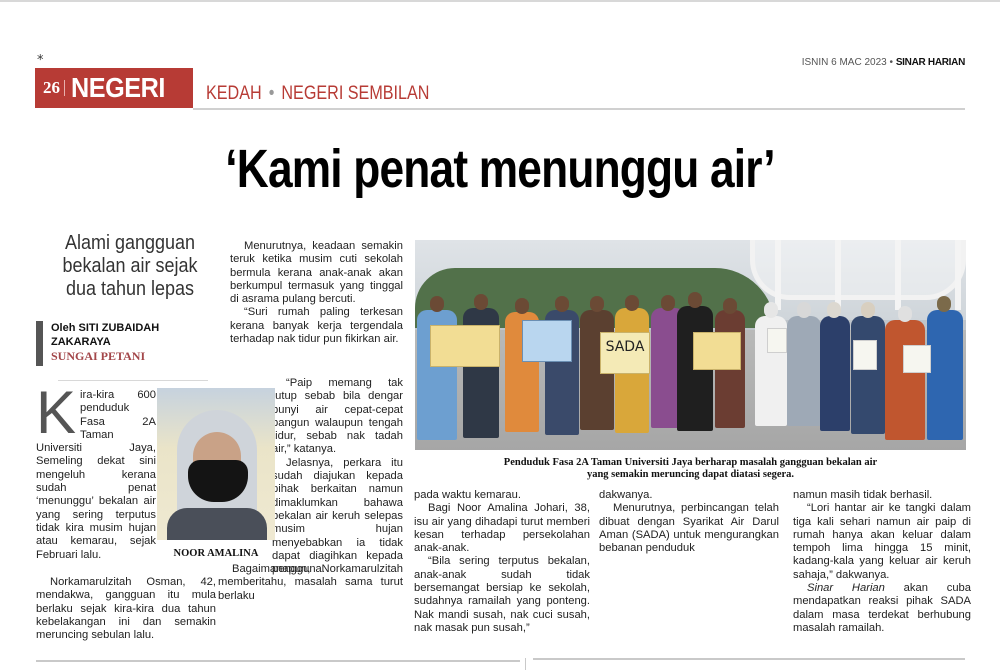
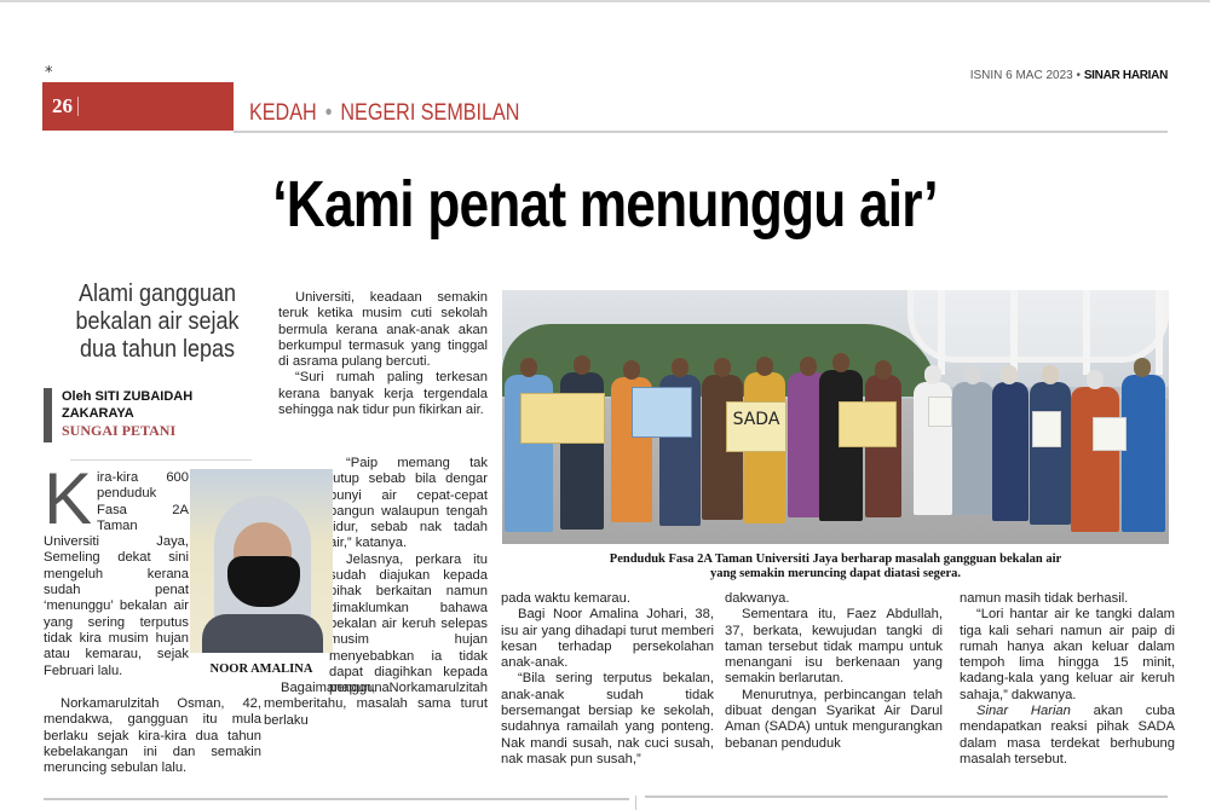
  *
  26
- NEGERI
  KEDAH • NEGERI SEMBILAN
  ISNIN 6 MAC 2023 • SINAR HARIAN
  ‘Kami penat menunggu air’
  Alami gangguan bekalan air sejak dua tahun lepas
  Oleh SITI ZUBAIDAH ZAKARAYA
  SUNGAI PETANI
  K
  ira-kira 600 penduduk Fasa 2A Taman Universiti Jaya, Semeling dekat sini mengeluh kerana sudah penat ‘menunggu’ bekalan air yang sering terputus tidak kira musim hujan atau kemarau, sejak Februari lalu.
  Norkamarulzitah Osman, 42, mendakwa, gangguan itu mula berlaku sejak kira-kira dua tahun kebelakangan ini dan semakin meruncing sebulan lalu.
- Menurutnya, keadaan semakin teruk ketika musim cuti sekolah bermula kerana anak-anak akan berkumpul termasuk yang tinggal di asrama pulang bercuti.
+ Universiti, keadaan semakin teruk ketika musim cuti sekolah bermula kerana anak-anak akan berkumpul termasuk yang tinggal di asrama pulang bercuti.
- “Suri rumah paling terkesan kerana banyak kerja tergendala terhadap nak tidur pun fikirkan air.
+ “Suri rumah paling terkesan kerana banyak kerja tergendala sehingga nak tidur pun fikirkan air.
  “Paip memang tak utup sebab bila dengar bunyi air cepat-cepat bangun walaupun tengah idur, sebab nak tadah air,” katanya.
  Jelasnya, perkara itu udah diajukan kepada pihak berkaitan namun dimaklumkan bahawa bekalan air keruh selepas musim hujan menyebabkan ia tidak dapat diagihkan kepada pengguna.
  Bagaimanapun, Norkamarulzitah memberitahu, masalah sama turut berlaku
  NOOR AMALINA
  SADA
  Penduduk Fasa 2A Taman Universiti Jaya berharap masalah gangguan bekalan air
  yang semakin meruncing dapat diatasi segera.
  pada waktu kemarau.
  Bagi Noor Amalina Johari, 38, isu air yang dihadapi turut memberi kesan terhadap persekolahan anak-anak.
  “Bila sering terputus bekalan, anak-anak sudah tidak bersemangat bersiap ke sekolah, sudahnya ramailah yang ponteng. Nak mandi susah, nak cuci susah, nak masak pun susah,”
  dakwanya.
+ Sementara itu, Faez Abdullah, 37, berkata, kewujudan tangki di taman tersebut tidak mampu untuk menangani isu berkenaan yang semakin berlarutan.
  Menurutnya, perbincangan telah dibuat dengan Syarikat Air Darul Aman (SADA) untuk mengurangkan bebanan penduduk
  namun masih tidak berhasil.
  “Lori hantar air ke tangki dalam tiga kali sehari namun air paip di rumah hanya akan keluar dalam tempoh lima hingga 15 minit, kadang-kala yang keluar air keruh sahaja,” dakwanya.
- Sinar Harian akan cuba mendapatkan reaksi pihak SADA dalam masa terdekat berhubung masalah ramailah.
+ Sinar Harian akan cuba mendapatkan reaksi pihak SADA dalam masa terdekat berhubung masalah tersebut.
